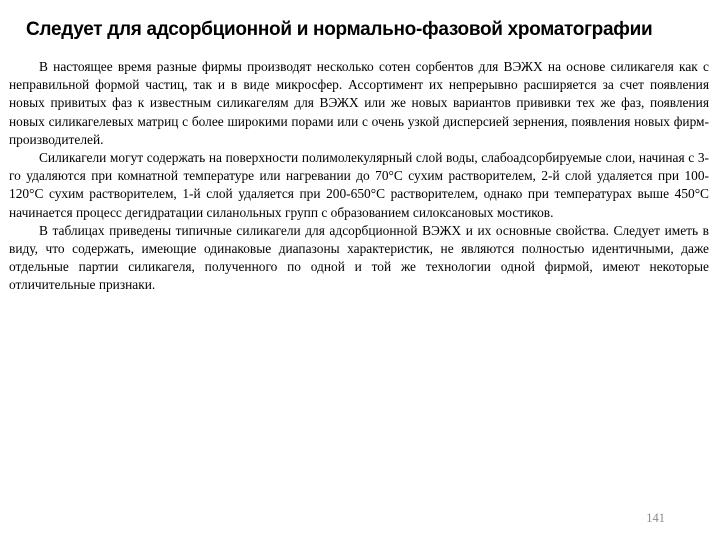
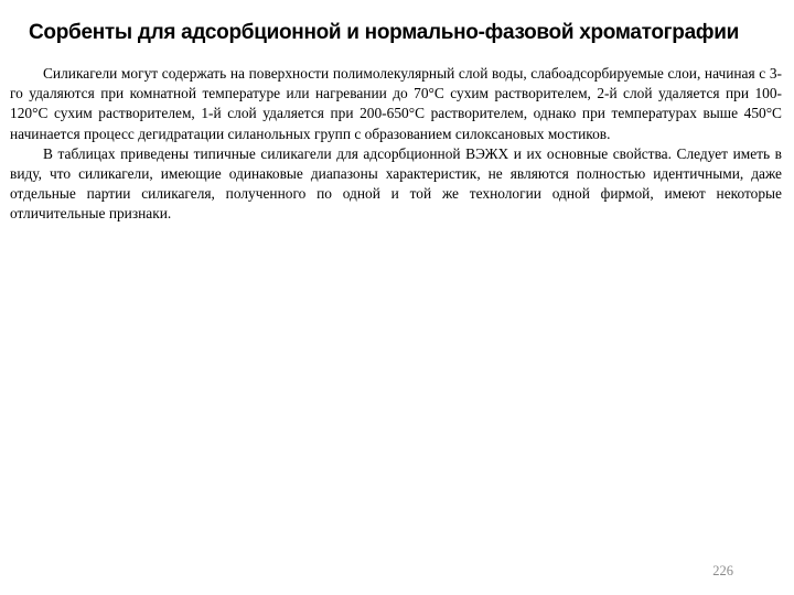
- Следует для адсорбционной и нормально-фазовой хроматографии
+ Сорбенты для адсорбционной и нормально-фазовой хроматографии
- В настоящее время разные фирмы производят несколько сотен сорбентов для ВЭЖХ на основе силикагеля как с неправильной формой частиц, так и в виде микросфер. Ассортимент их непрерывно расширяется за счет появления новых привитых фаз к известным силикагелям для ВЭЖХ или же новых вариантов прививки тех же фаз, появления новых силикагелевых матриц с более широкими порами или с очень узкой дисперсией зернения, появления новых фирм-производителей.
  Силикагели могут содержать на поверхности полимолекулярный слой воды, слабоадсорбируемые слои, начиная с 3-го удаляются при комнатной температуре или нагревании до 70°С сухим растворителем, 2-й слой удаляется при 100-120°С сухим растворителем, 1-й слой удаляется при 200-650°С растворителем, однако при температурах выше 450°С начинается процесс дегидратации силанольных групп с образованием силоксановых мостиков.
- В таблицах приведены типичные силикагели для адсорбционной ВЭЖХ и их основные свойства. Следует иметь в виду, что содержать, имеющие одинаковые диапазоны характеристик, не являются полностью идентичными, даже отдельные партии силикагеля, полученного по одной и той же технологии одной фирмой, имеют некоторые отличительные признаки.
+ В таблицах приведены типичные силикагели для адсорбционной ВЭЖХ и их основные свойства. Следует иметь в виду, что силикагели, имеющие одинаковые диапазоны характеристик, не являются полностью идентичными, даже отдельные партии силикагеля, полученного по одной и той же технологии одной фирмой, имеют некоторые отличительные признаки.
- 141
+ 226
